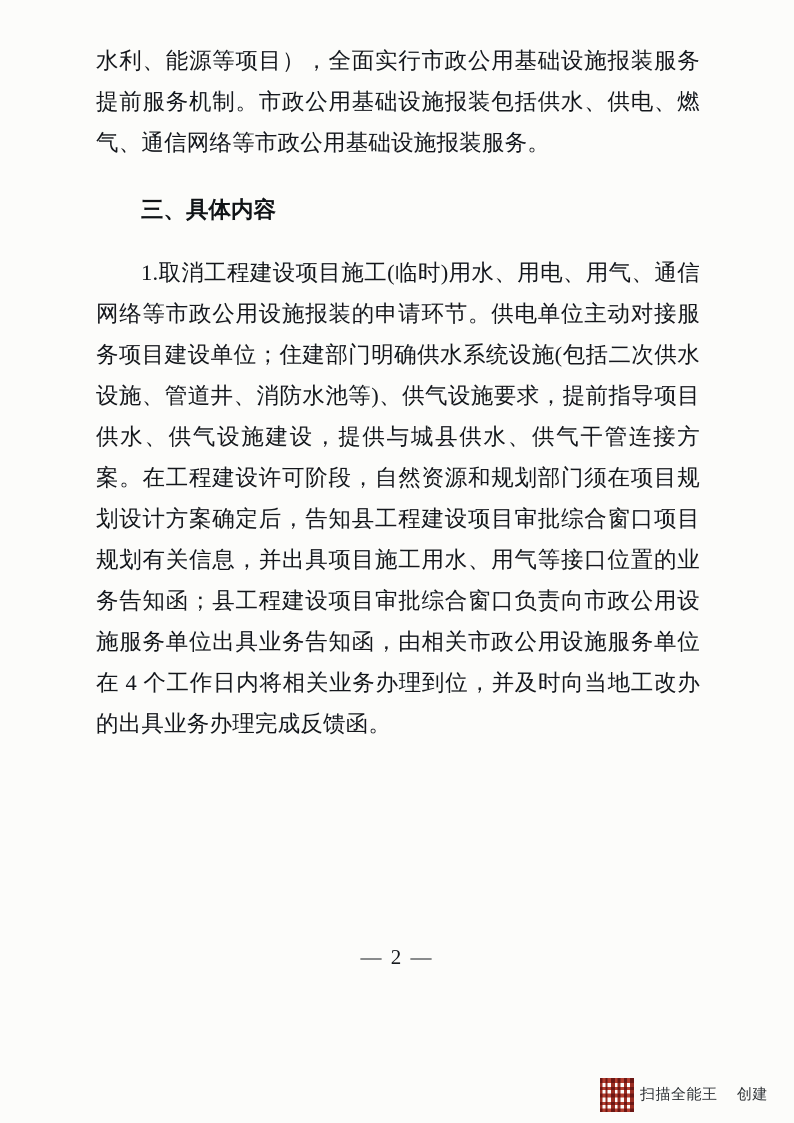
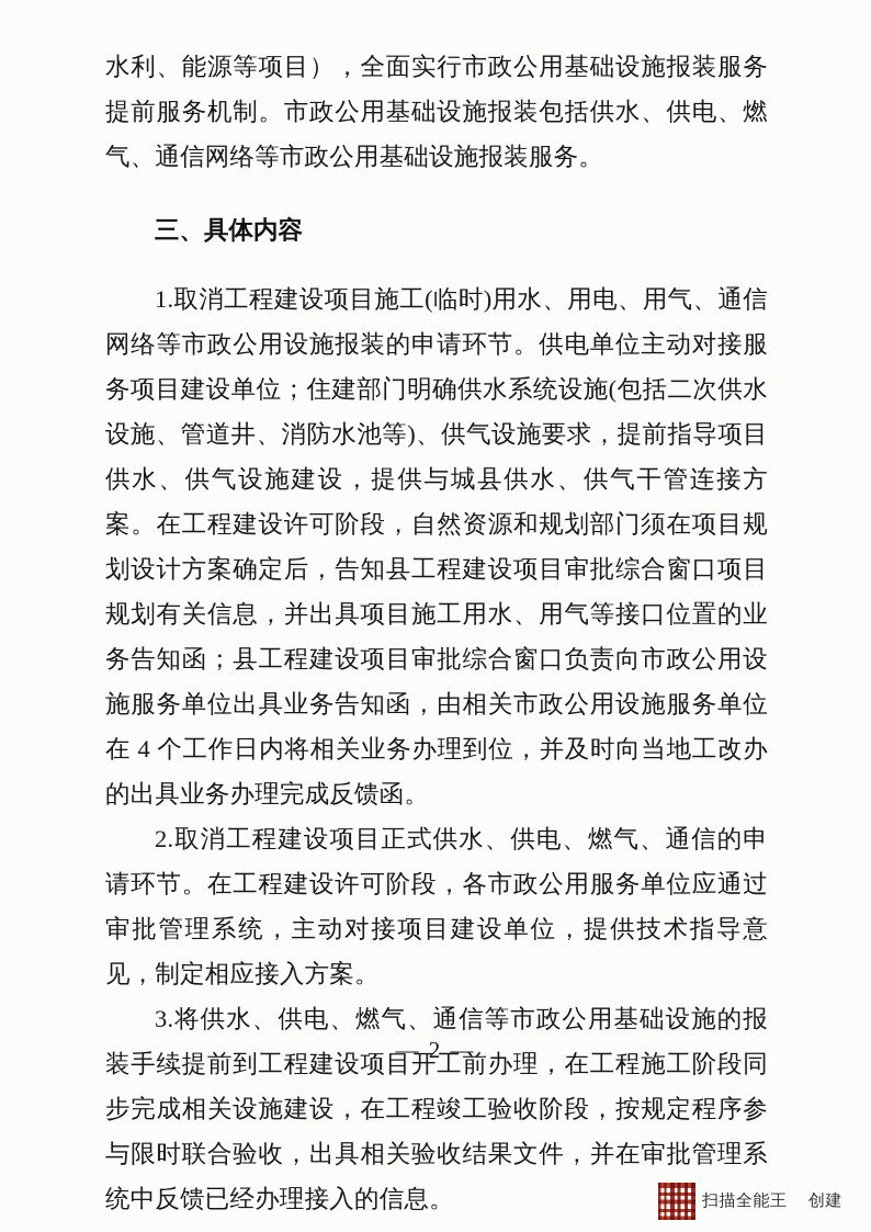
  水利、能源等项目），全面实行市政公用基础设施报装服务提前服务机制。市政公用基础设施报装包括供水、供电、燃气、通信网络等市政公用基础设施报装服务。
  三、具体内容
  1.取消工程建设项目施工(临时)用水、用电、用气、通信网络等市政公用设施报装的申请环节。供电单位主动对接服务项目建设单位；住建部门明确供水系统设施(包括二次供水设施、管道井、消防水池等)、供气设施要求，提前指导项目供水、供气设施建设，提供与城县供水、供气干管连接方案。在工程建设许可阶段，自然资源和规划部门须在项目规划设计方案确定后，告知县工程建设项目审批综合窗口项目规划有关信息，并出具项目施工用水、用气等接口位置的业务告知函；县工程建设项目审批综合窗口负责向市政公用设施服务单位出具业务告知函，由相关市政公用设施服务单位在 4 个工作日内将相关业务办理到位，并及时向当地工改办的出具业务办理完成反馈函。
+ 2.取消工程建设项目正式供水、供电、燃气、通信的申请环节。在工程建设许可阶段，各市政公用服务单位应通过审批管理系统，主动对接项目建设单位，提供技术指导意见，制定相应接入方案。
+ 3.将供水、供电、燃气、通信等市政公用基础设施的报装手续提前到工程建设项目开工前办理，在工程施工阶段同步完成相关设施建设，在工程竣工验收阶段，按规定程序参与限时联合验收，出具相关验收结果文件，并在审批管理系统中反馈已经办理接入的信息。
  — 2 —
  扫描全能王 创建
